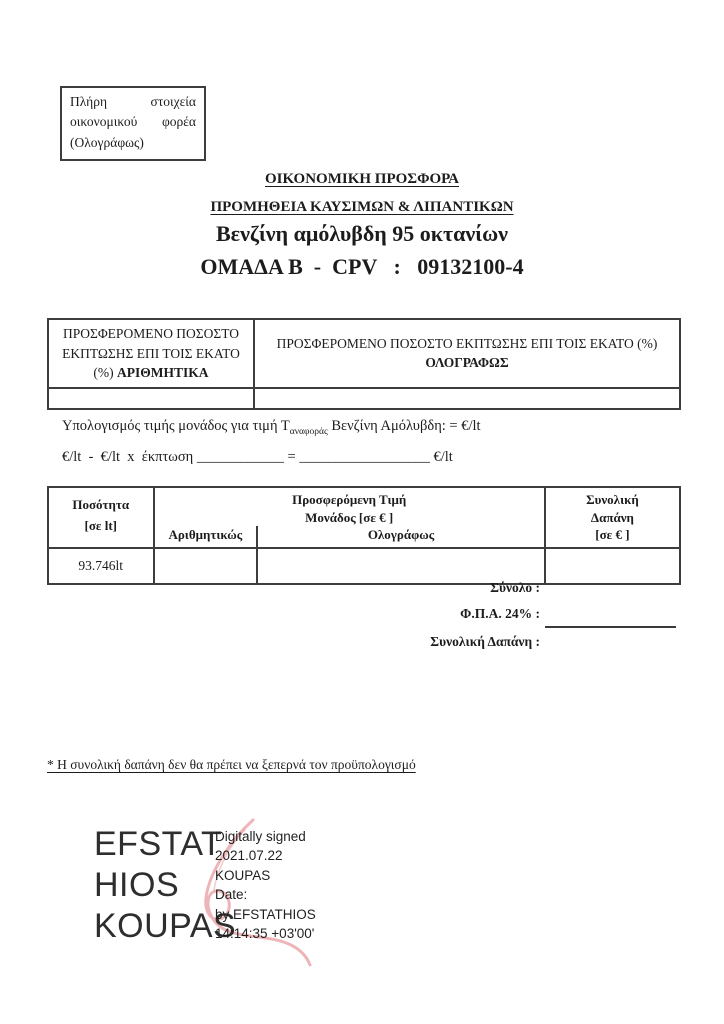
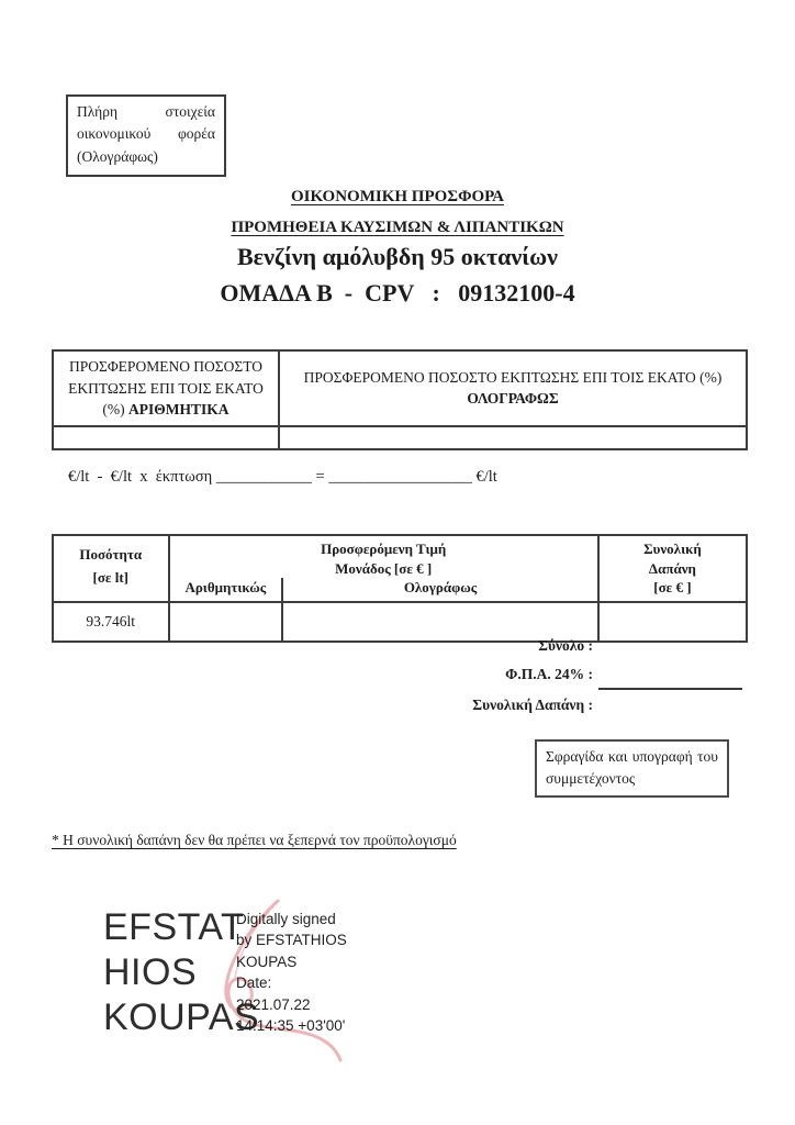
  Πλήρη στοιχεία οικονομικού φορέα (Ολογράφως)
  ΟΙΚΟΝΟΜΙΚΗ ΠΡΟΣΦΟΡΑ
  ΠΡΟΜΗΘΕΙΑ ΚΑΥΣΙΜΩΝ & ΛΙΠΑΝΤΙΚΩΝ
  Βενζίνη αμόλυβδη 95 οκτανίων
  ΟΜΑΔΑ Β - CPV : 09132100-4
  ΠΡΟΣΦΕΡΟΜΕΝΟ ΠΟΣΟΣΤΟ ΕΚΠΤΩΣΗΣ ΕΠΙ ΤΟΙΣ ΕΚΑΤΟ (%) ΑΡΙΘΜΗΤΙΚΑ	ΠΡΟΣΦΕΡΟΜΕΝΟ ΠΟΣΟΣΤΟ ΕΚΠΤΩΣΗΣ ΕΠΙ ΤΟΙΣ ΕΚΑΤΟ (%) ΟΛΟΓΡΑΦΩΣ
- Υπολογισμός τιμής μονάδος για τιμή Ταναφοράς Βενζίνη Αμόλυβδη: = €/lt
  €/lt - €/lt x έκπτωση ____________ = __________________ €/lt
  Ποσότητα [σε lt]	Προσφερόμενη Τιμή Μονάδος [σε € ]	Συνολική Δαπάνη [σε € ]
  Αριθμητικώς	Ολογράφως
  93.746lt
  Σύνολο :
  Φ.Π.Α. 24% :
  Συνολική Δαπάνη :
+ Σφραγίδα και υπογραφή του συμμετέχοντος
  * Η συνολική δαπάνη δεν θα πρέπει να ξεπερνά τον προϋπολογισμό
  EFSTAT
  HIOS
  KOUPAS
  Digitally signed
- 2021.07.22
+ by EFSTATHIOS
  KOUPAS
  Date:
- by EFSTATHIOS
+ 2021.07.22
  14:14:35 +03'00'
